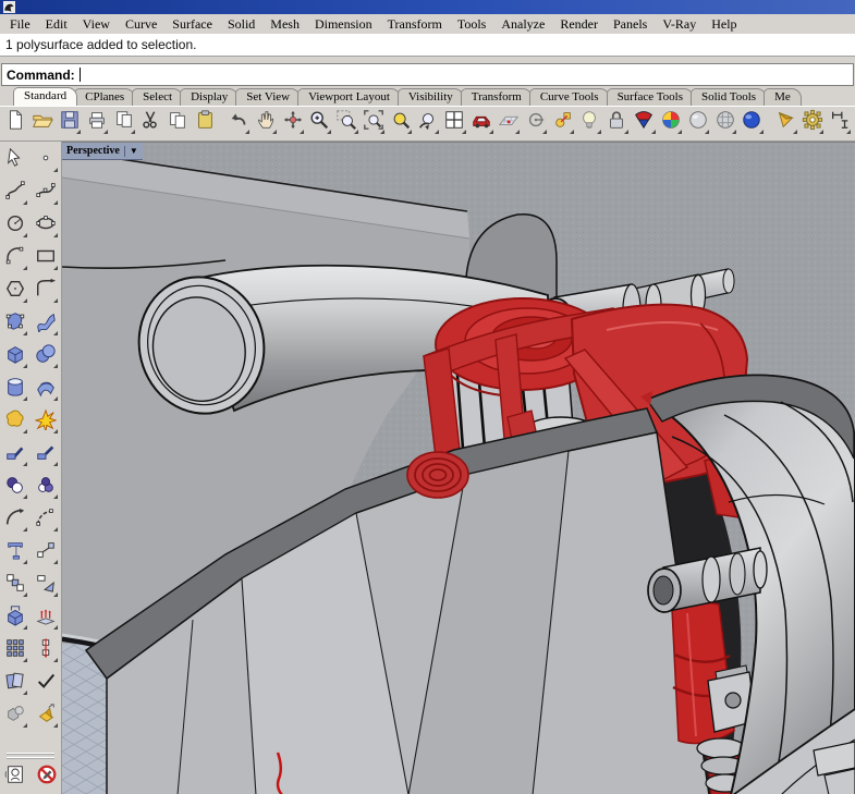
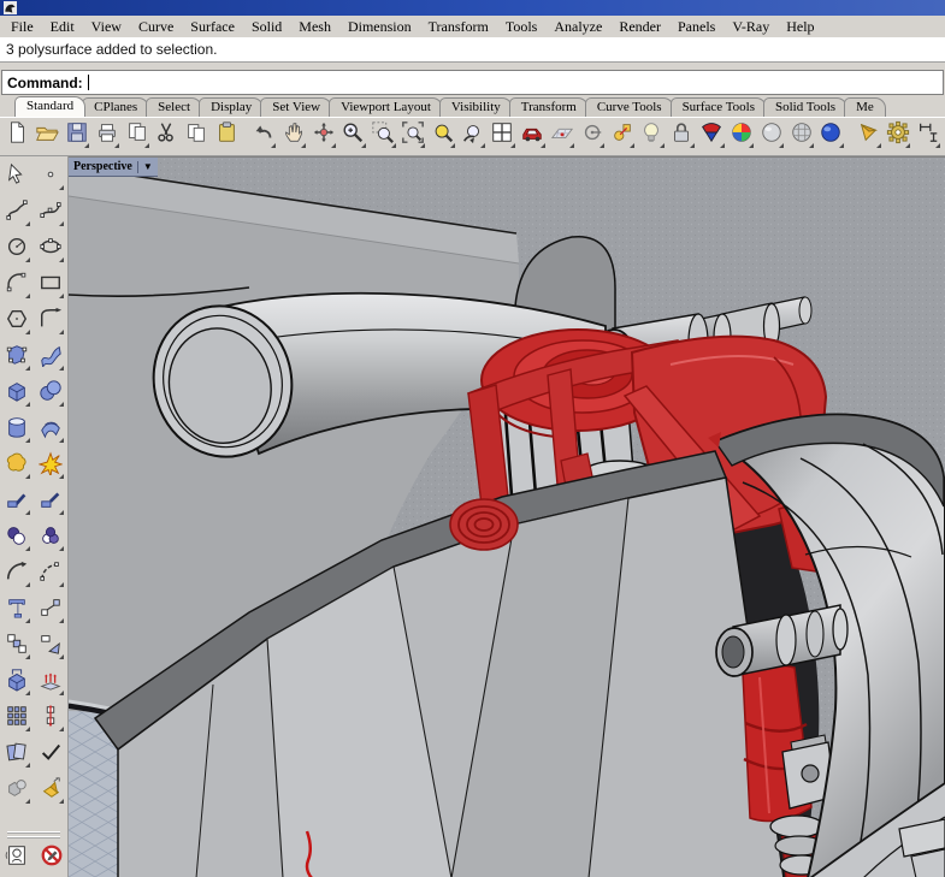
  File
  Edit
  View
  Curve
  Surface
  Solid
  Mesh
  Dimension
  Transform
  Tools
  Analyze
  Render
  Panels
  V-Ray
  Help
- 1 polysurface added to selection.
+ 3 polysurface added to selection.
  Command:
  Standard
  CPlanes
  Select
  Display
  Set View
  Viewport Layout
  Visibility
  Transform
  Curve Tools
  Surface Tools
  Solid Tools
  Me
  Perspective
  ▼
